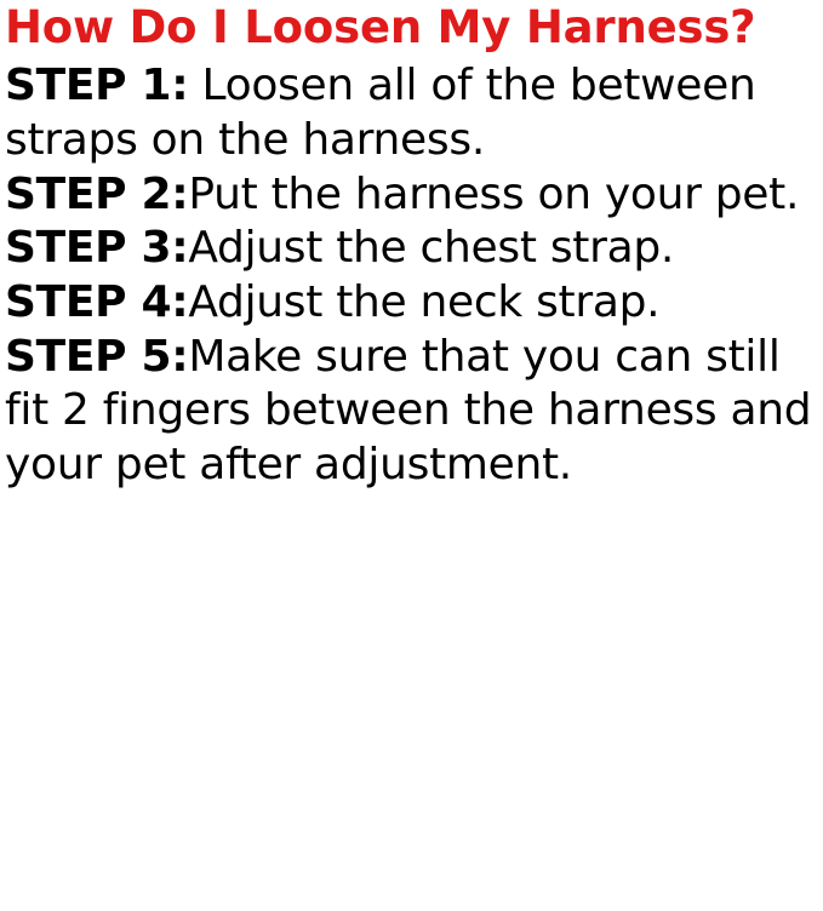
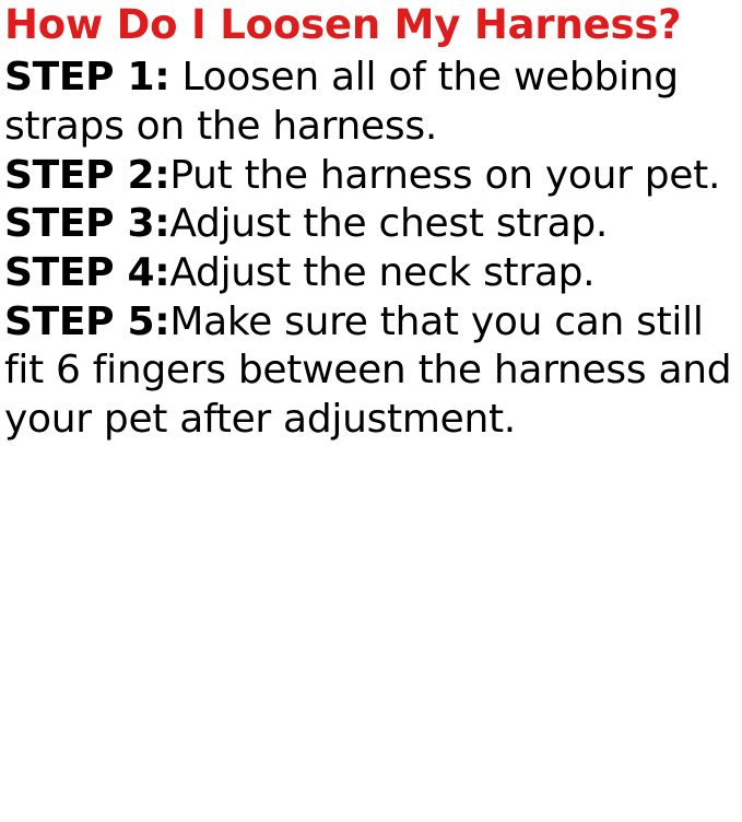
  How Do I Loosen My Harness?
- STEP 1: Loosen all of the between straps on the harness.
+ STEP 1: Loosen all of the webbing straps on the harness.
  STEP 2:Put the harness on your pet.
  STEP 3:Adjust the chest strap.
  STEP 4:Adjust the neck strap.
- STEP 5:Make sure that you can still fit 2 fingers between the harness and your pet after adjustment.
+ STEP 5:Make sure that you can still fit 6 fingers between the harness and your pet after adjustment.
